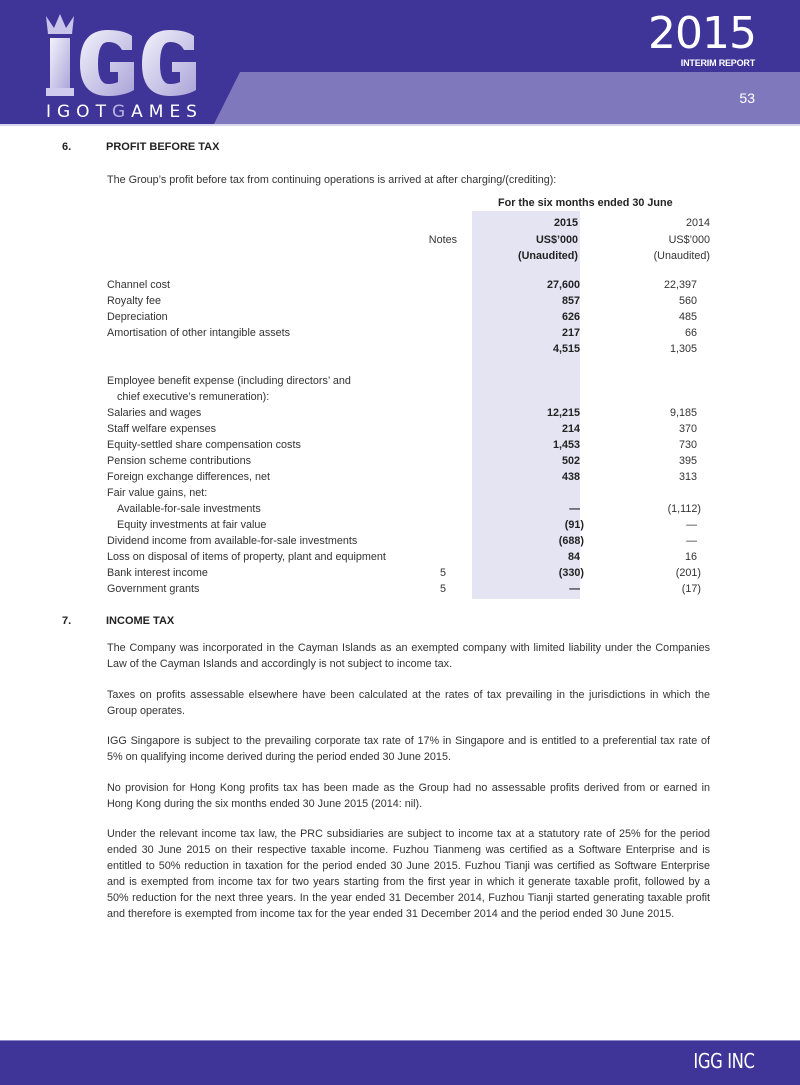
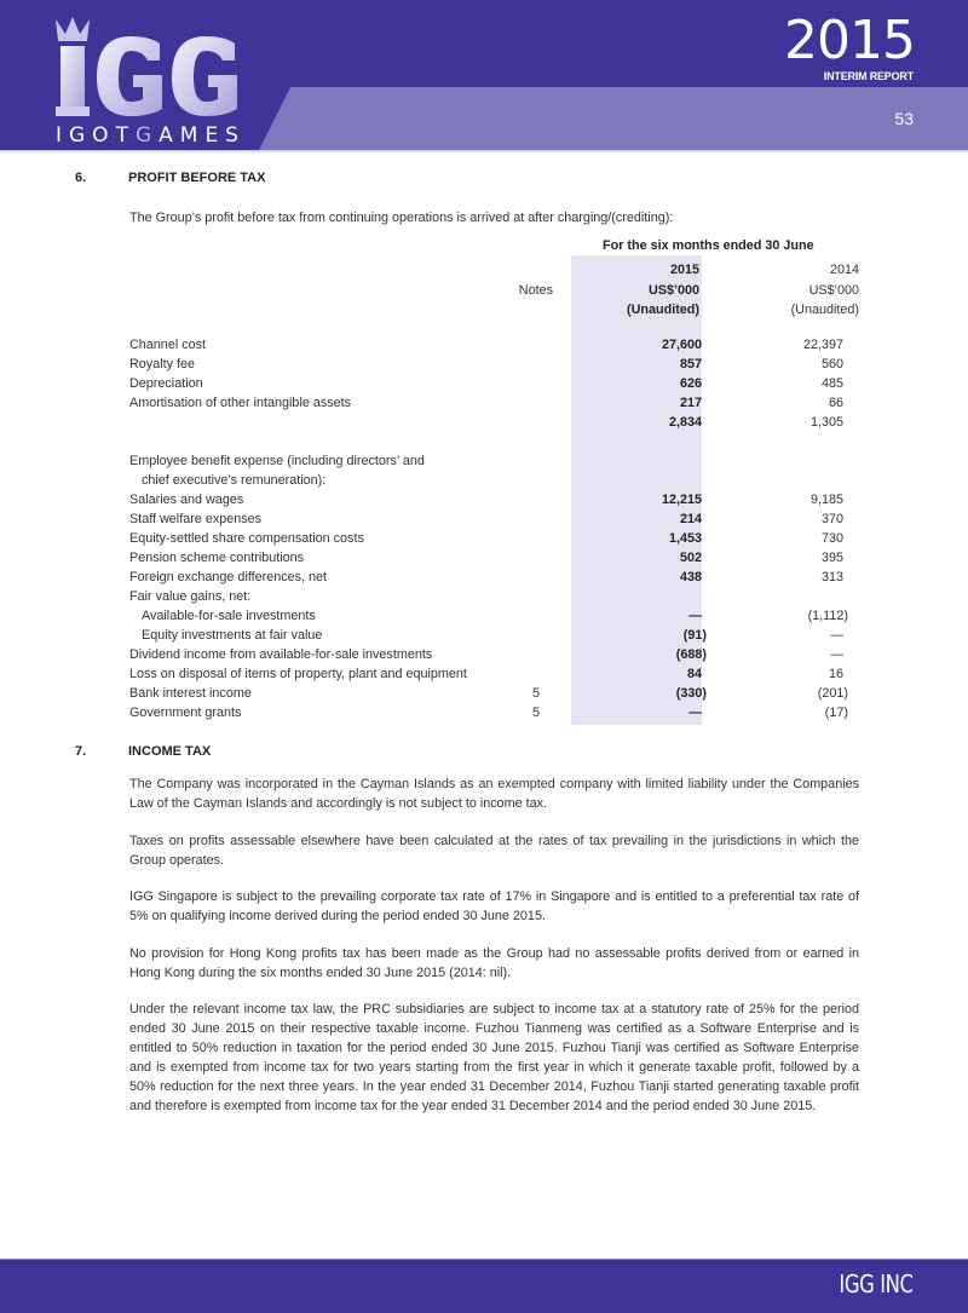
  IGOTGAMES
  2015
  INTERIM REPORT
  53
  6. PROFIT BEFORE TAX
  The Group’s profit before tax from continuing operations is arrived at after charging/(crediting):
  For the six months ended 30 June
  2015
  2014
  Notes
  US$’000
  US$’000
  (Unaudited)
  (Unaudited)
  Channel cost
  27,600
  22,397
  Royalty fee
  857
  560
  Depreciation
  626
  485
  Amortisation of other intangible assets
  217
  66
- 4,515
+ 2,834
  1,305
  Employee benefit expense (including directors’ and
  chief executive’s remuneration):
  Salaries and wages
  12,215
  9,185
  Staff welfare expenses
  214
  370
  Equity-settled share compensation costs
  1,453
  730
  Pension scheme contributions
  502
  395
  Foreign exchange differences, net
  438
  313
  Fair value gains, net:
  Available-for-sale investments
  —
  (1,112)
  Equity investments at fair value
  (91)
  —
  Dividend income from available-for-sale investments
  (688)
  —
  Loss on disposal of items of property, plant and equipment
  84
  16
  Bank interest income
  5
  (330)
  (201)
  Government grants
  5
  —
  (17)
  7. INCOME TAX
  The Company was incorporated in the Cayman Islands as an exempted company with limited liability under the Companies Law of the Cayman Islands and accordingly is not subject to income tax.
  Taxes on profits assessable elsewhere have been calculated at the rates of tax prevailing in the jurisdictions in which the Group operates.
  IGG Singapore is subject to the prevailing corporate tax rate of 17% in Singapore and is entitled to a preferential tax rate of 5% on qualifying income derived during the period ended 30 June 2015.
  No provision for Hong Kong profits tax has been made as the Group had no assessable profits derived from or earned in Hong Kong during the six months ended 30 June 2015 (2014: nil).
  Under the relevant income tax law, the PRC subsidiaries are subject to income tax at a statutory rate of 25% for the period ended 30 June 2015 on their respective taxable income. Fuzhou Tianmeng was certified as a Software Enterprise and is entitled to 50% reduction in taxation for the period ended 30 June 2015. Fuzhou Tianji was certified as Software Enterprise and is exempted from income tax for two years starting from the first year in which it generate taxable profit, followed by a 50% reduction for the next three years. In the year ended 31 December 2014, Fuzhou Tianji started generating taxable profit and therefore is exempted from income tax for the year ended 31 December 2014 and the period ended 30 June 2015.
  IGG INC
